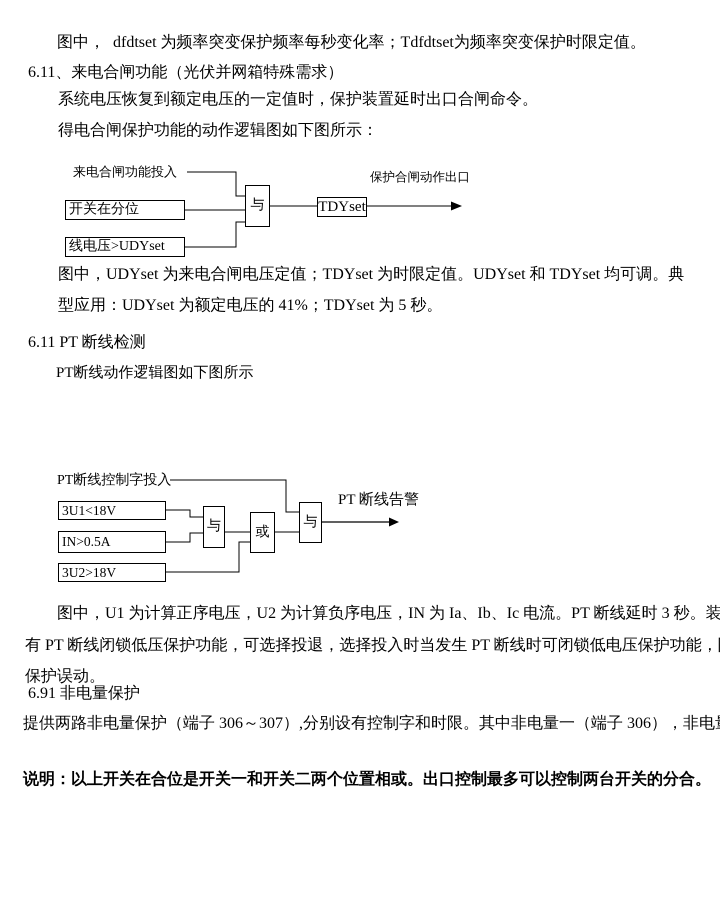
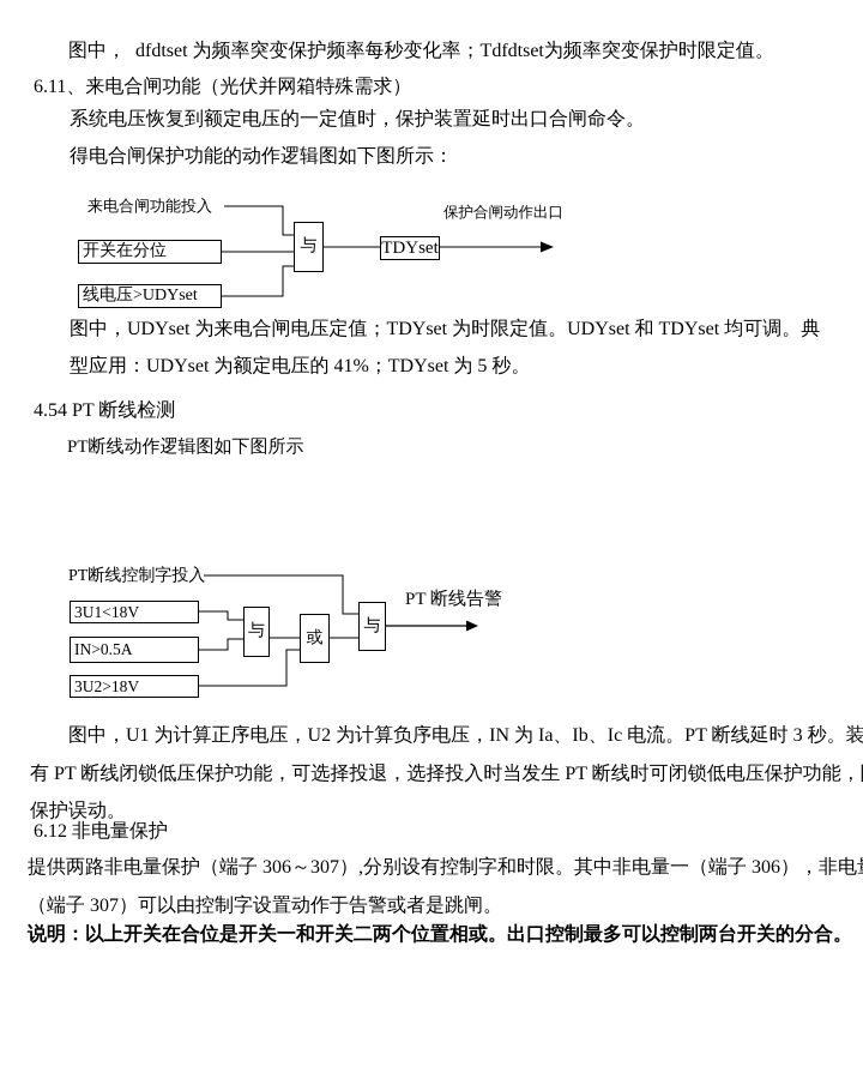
  图中， dfdtset 为频率突变保护频率每秒变化率；Tdfdtset为频率突变保护时限定值。
  6.11、来电合闸功能（光伏并网箱特殊需求）
  系统电压恢复到额定电压的一定值时，保护装置延时出口合闸命令。
  得电合闸保护功能的动作逻辑图如下图所示：
  来电合闸功能投入
  开关在分位
  线电压>UDYset
  与
  TDYset
  保护合闸动作出口
  图中，UDYset 为来电合闸电压定值；TDYset 为时限定值。UDYset 和 TDYset 均可调。典
  型应用：UDYset 为额定电压的 41%；TDYset 为 5 秒。
- 6.11 PT 断线检测
+ 4.54 PT 断线检测
  PT断线动作逻辑图如下图所示
  PT断线控制字投入
  3U1<18V
  IN>0.5A
  3U2>18V
  与
  或
  与
  PT 断线告警
  图中，U1 为计算正序电压，U2 为计算负序电压，IN 为 Ia、Ib、Ic 电流。PT 断线延时 3 秒。装
  有 PT 断线闭锁低压保护功能，可选择投退，选择投入时当发生 PT 断线时可闭锁低电压保护功能，
  保护误动。
- 6.91 非电量保护
+ 6.12 非电量保护
  提供两路非电量保护（端子 306～307）,分别设有控制字和时限。其中非电量一（端子 306），非电
+ （端子 307）可以由控制字设置动作于告警或者是跳闸。
  说明：以上开关在合位是开关一和开关二两个位置相或。出口控制最多可以控制两台开关的分合。
